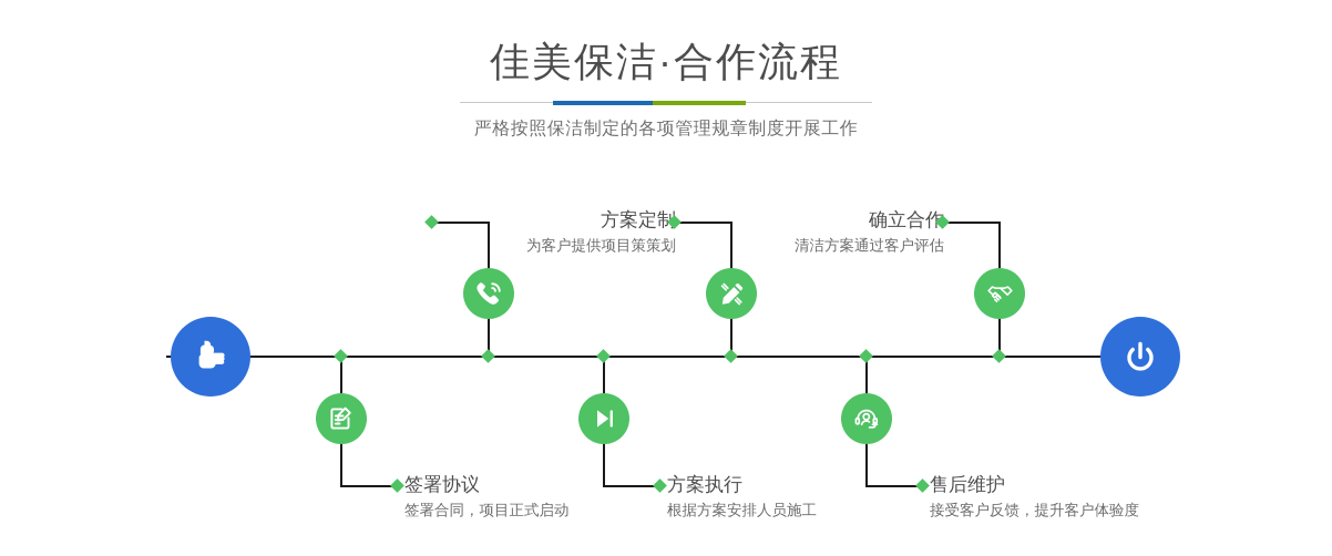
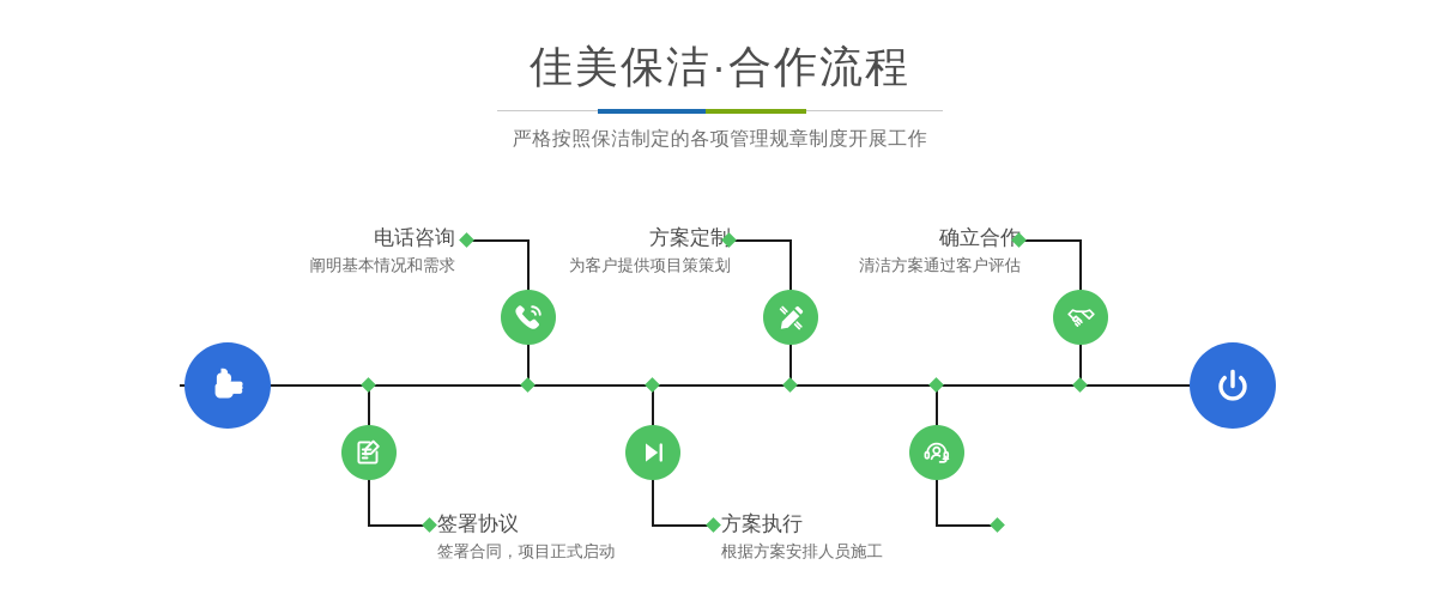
  佳美保洁·合作流程
  严格按照保洁制定的各项管理规章制度开展工作
+ 电话咨询
+ 阐明基本情况和需求
  签署协议
  签署合同，项目正式启动
  方案定制
  为客户提供项目策策划
  方案执行
  根据方案安排人员施工
- 售后维护
- 接受客户反馈，提升客户体验度
  确立合作
  清洁方案通过客户评估
